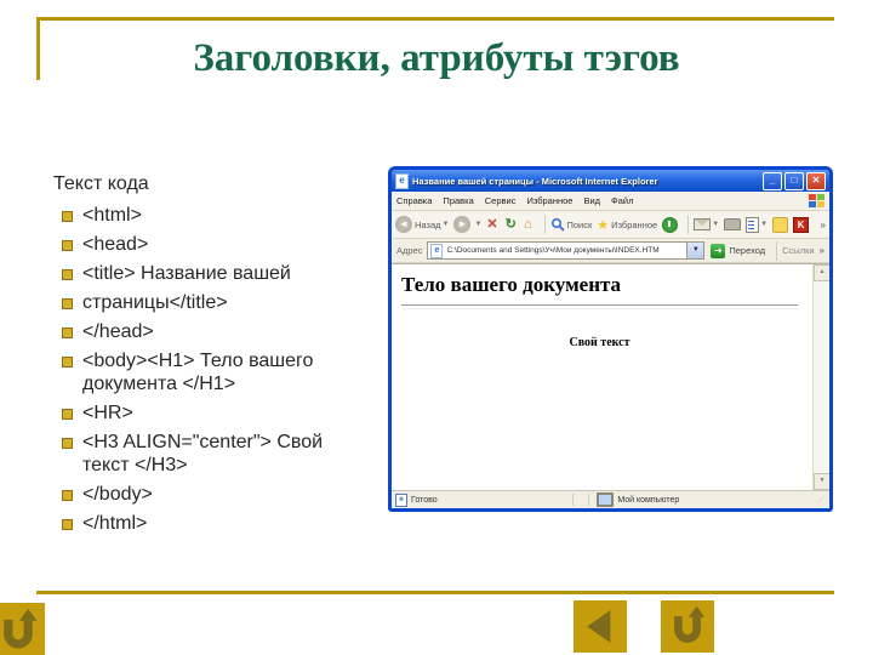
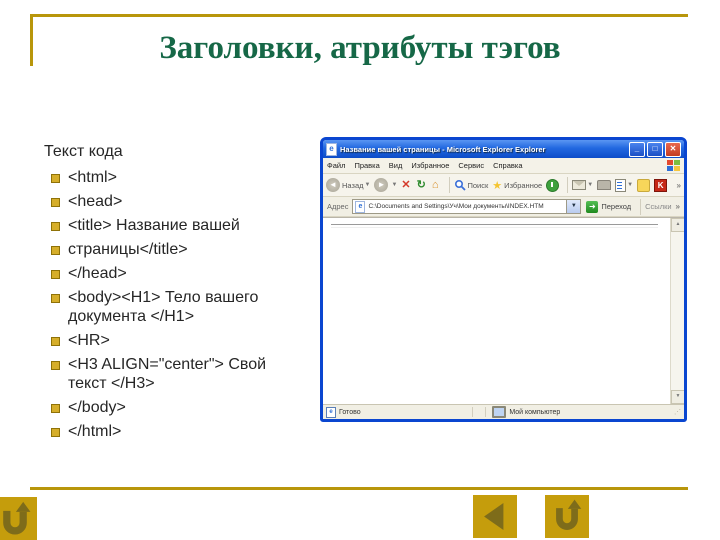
  Заголовки, атрибуты тэгов
  Текст кода
  <html>
  <head>
  <title> Название вашей
  страницы</title>
  </head>
  <body><H1> Тело вашего документа </H1>
  <HR>
  <H3 ALIGN="center"> Свой текст </H3>
  </body>
  </html>
  e
- Название вашей страницы - Microsoft Internet Explorer
+ Название вашей страницы - Microsoft Explorer Explorer
  _
  □
  ✕
- Справка
+ Файл
  Правка
- Сервис
+ Вид
  Избранное
- Вид
+ Сервис
- Файл
+ Справка
  ◄
  Назад
  ►
  ✕
  ↻
  ⌂
  Поиск
  ★
  Избранное
  K
  »
  Адрес
  ➜
  Переход
  Ссылки
  »
- Тело вашего документа
- Свой текст
